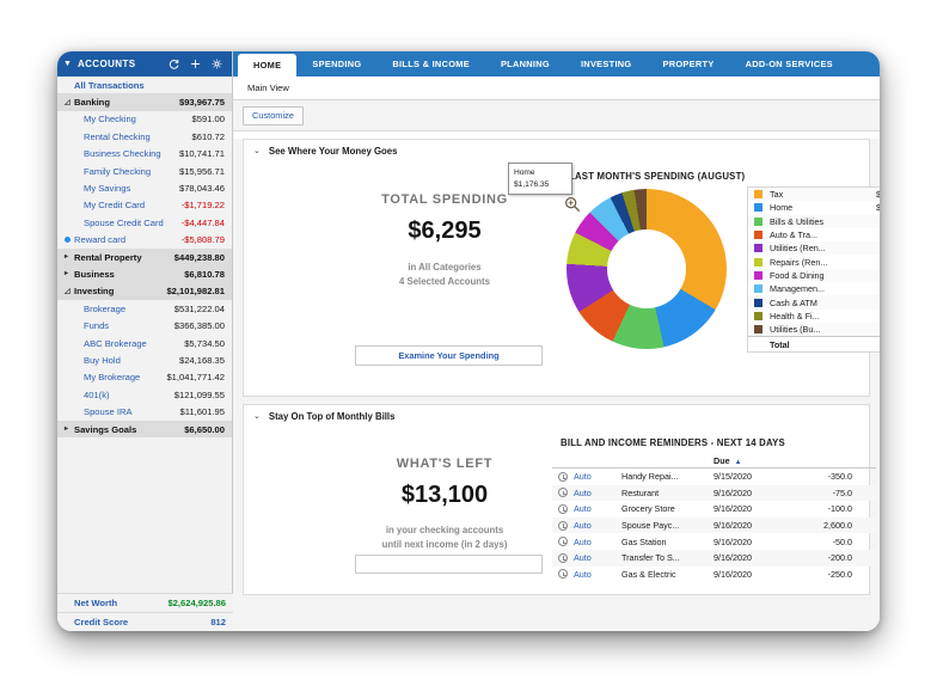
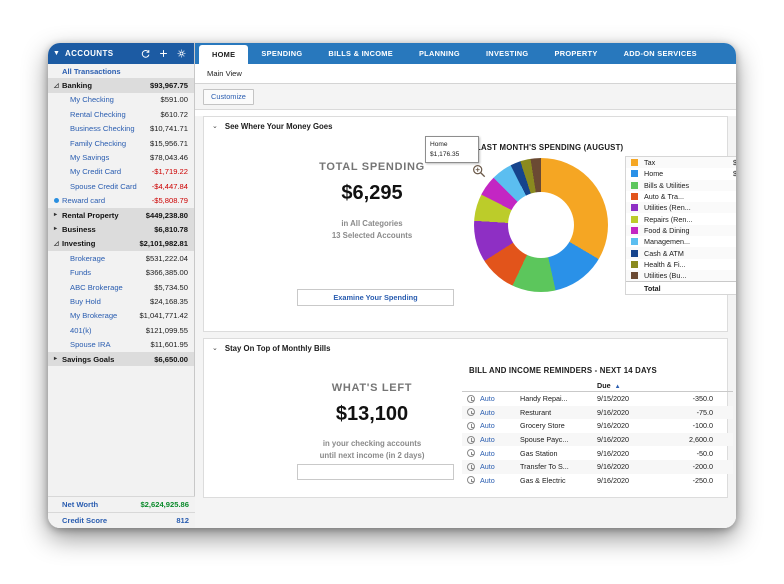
  ACCOUNTS
  All Transactions
  Banking
  $93,967.75
  My Checking
  $591.00
  Rental Checking
  $610.72
  Business Checking
  $10,741.71
  Family Checking
  $15,956.71
  My Savings
  $78,043.46
  My Credit Card
  -$1,719.22
  Spouse Credit Card
  -$4,447.84
  Reward card
  -$5,808.79
  Rental Property
  $449,238.80
  Business
  $6,810.78
  Investing
  $2,101,982.81
  Brokerage
  $531,222.04
  Funds
  $366,385.00
  ABC Brokerage
  $5,734.50
  Buy Hold
  $24,168.35
  My Brokerage
  $1,041,771.42
  401(k)
  $121,099.55
  Spouse IRA
  $11,601.95
  Savings Goals
  $6,650.00
  Net Worth
  $2,624,925.86
  Credit Score
  812
  HOME
  SPENDING
  BILLS & INCOME
  PLANNING
  INVESTING
  PROPERTY
  ADD-ON SERVICES
  Main View
  Customize
  See Where Your Money Goes
  TOTAL SPENDING
  $6,295
  in All Categories
- 4 Selected Accounts
+ 13 Selected Accounts
  Examine Your Spending
  AST MONTH'S SPENDING (AUGUST)
  Tax
  Home
  Bills & Utilities
  Auto & Tra...
  Utilities (Ren...
  Repairs (Ren...
  Food & Dining
  Managemen...
  Cash & ATM
  Health & Fi...
  Utilities (Bu...
  Total
  Stay On Top of Monthly Bills
  WHAT'S LEFT
  $13,100
  in your checking accounts
  until next income (in 2 days)
  BILL AND INCOME REMINDERS - NEXT 14 DAYS
  Due
  Auto
  Handy Repai...
  9/15/2020
  -350.0
  Auto
  Resturant
  9/16/2020
  -75.0
  Auto
  Grocery Store
  9/16/2020
  -100.0
  Auto
  Spouse Payc...
  9/16/2020
  2,600.0
  Auto
  Gas Station
  9/16/2020
  -50.0
  Auto
  Transfer To S...
  9/16/2020
  -200.0
  Auto
  Gas & Electric
  9/16/2020
  -250.0
